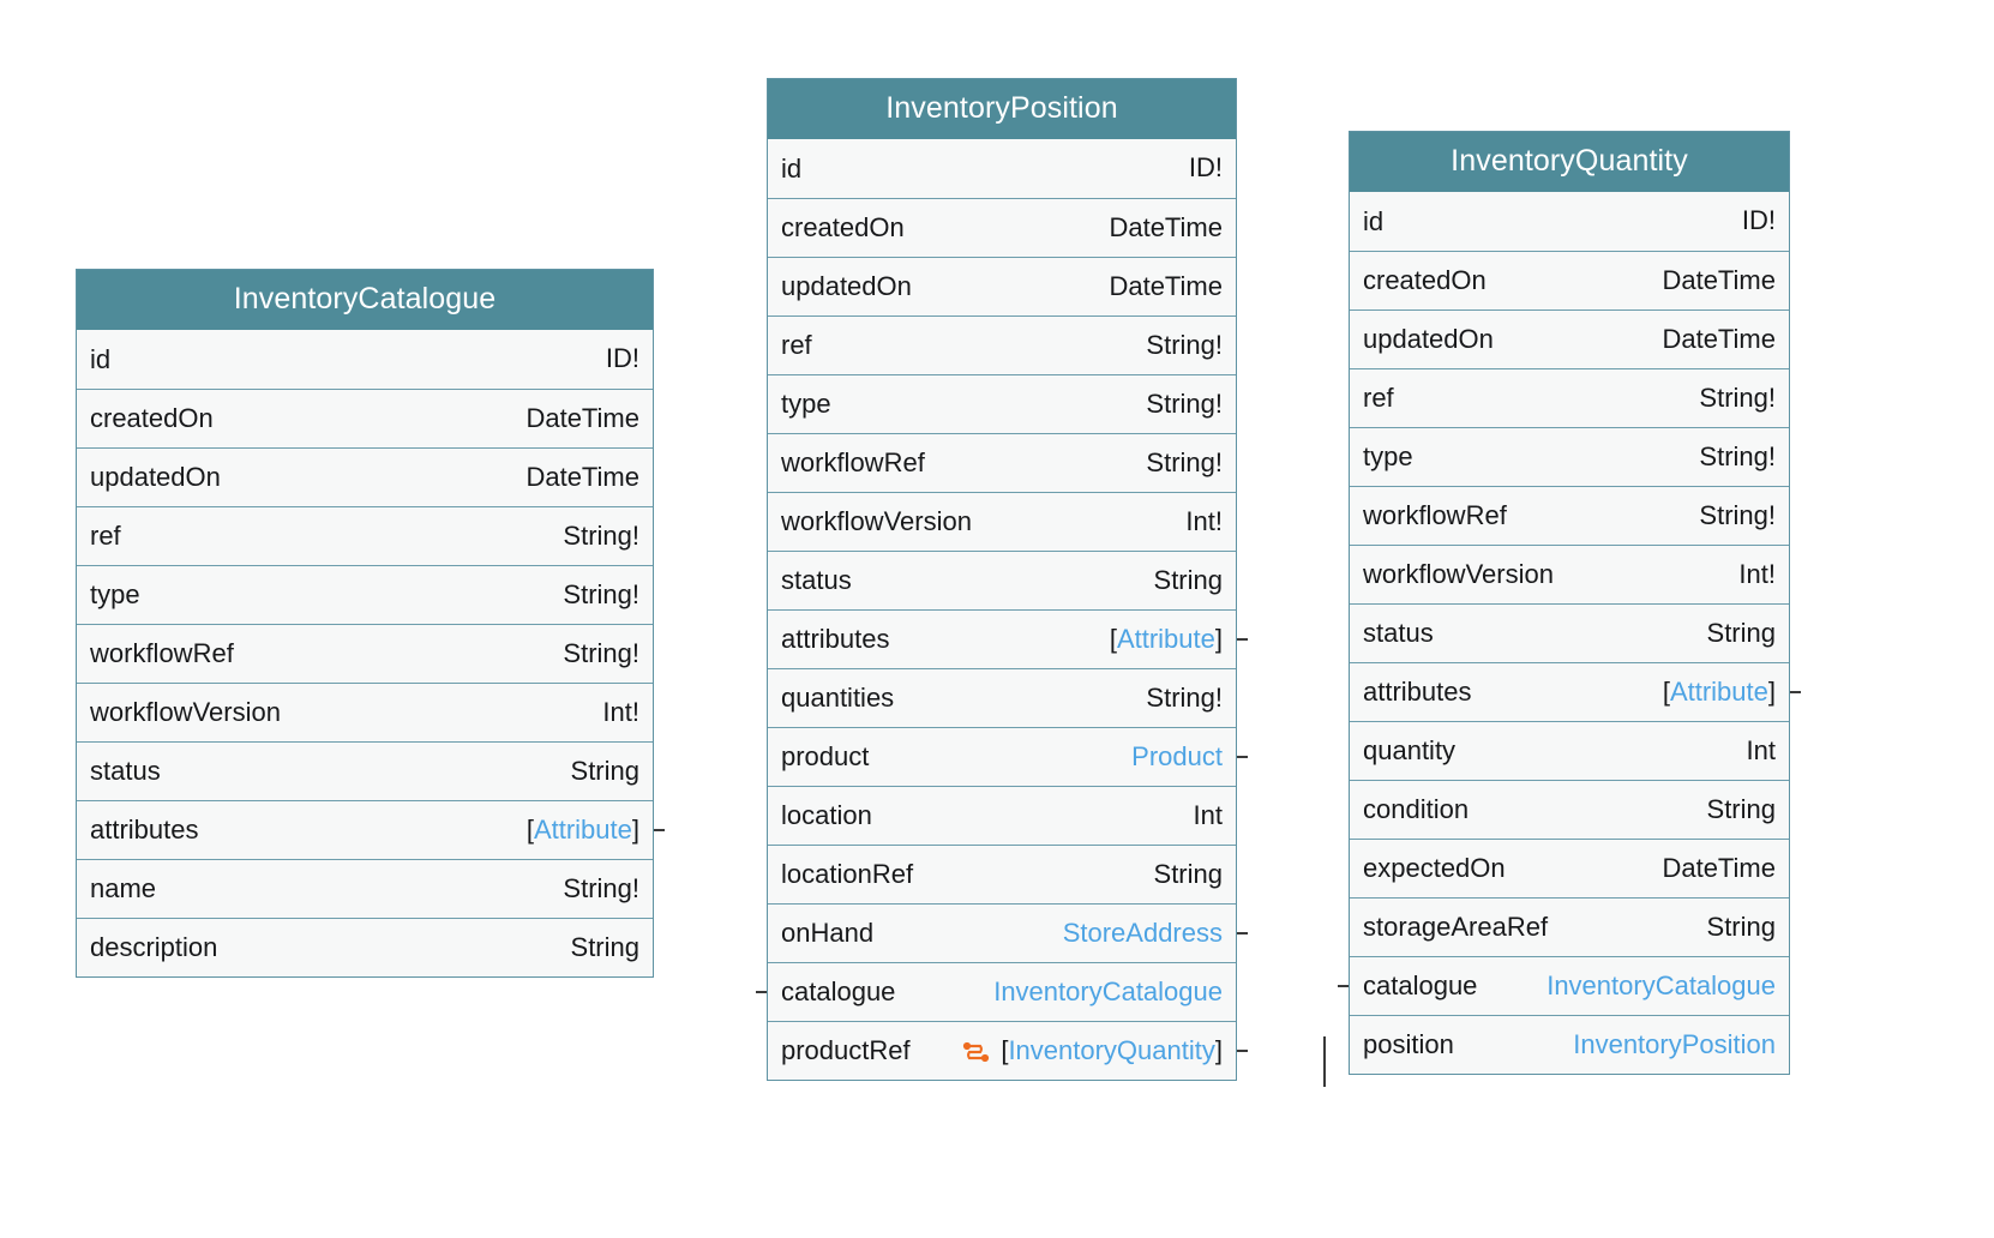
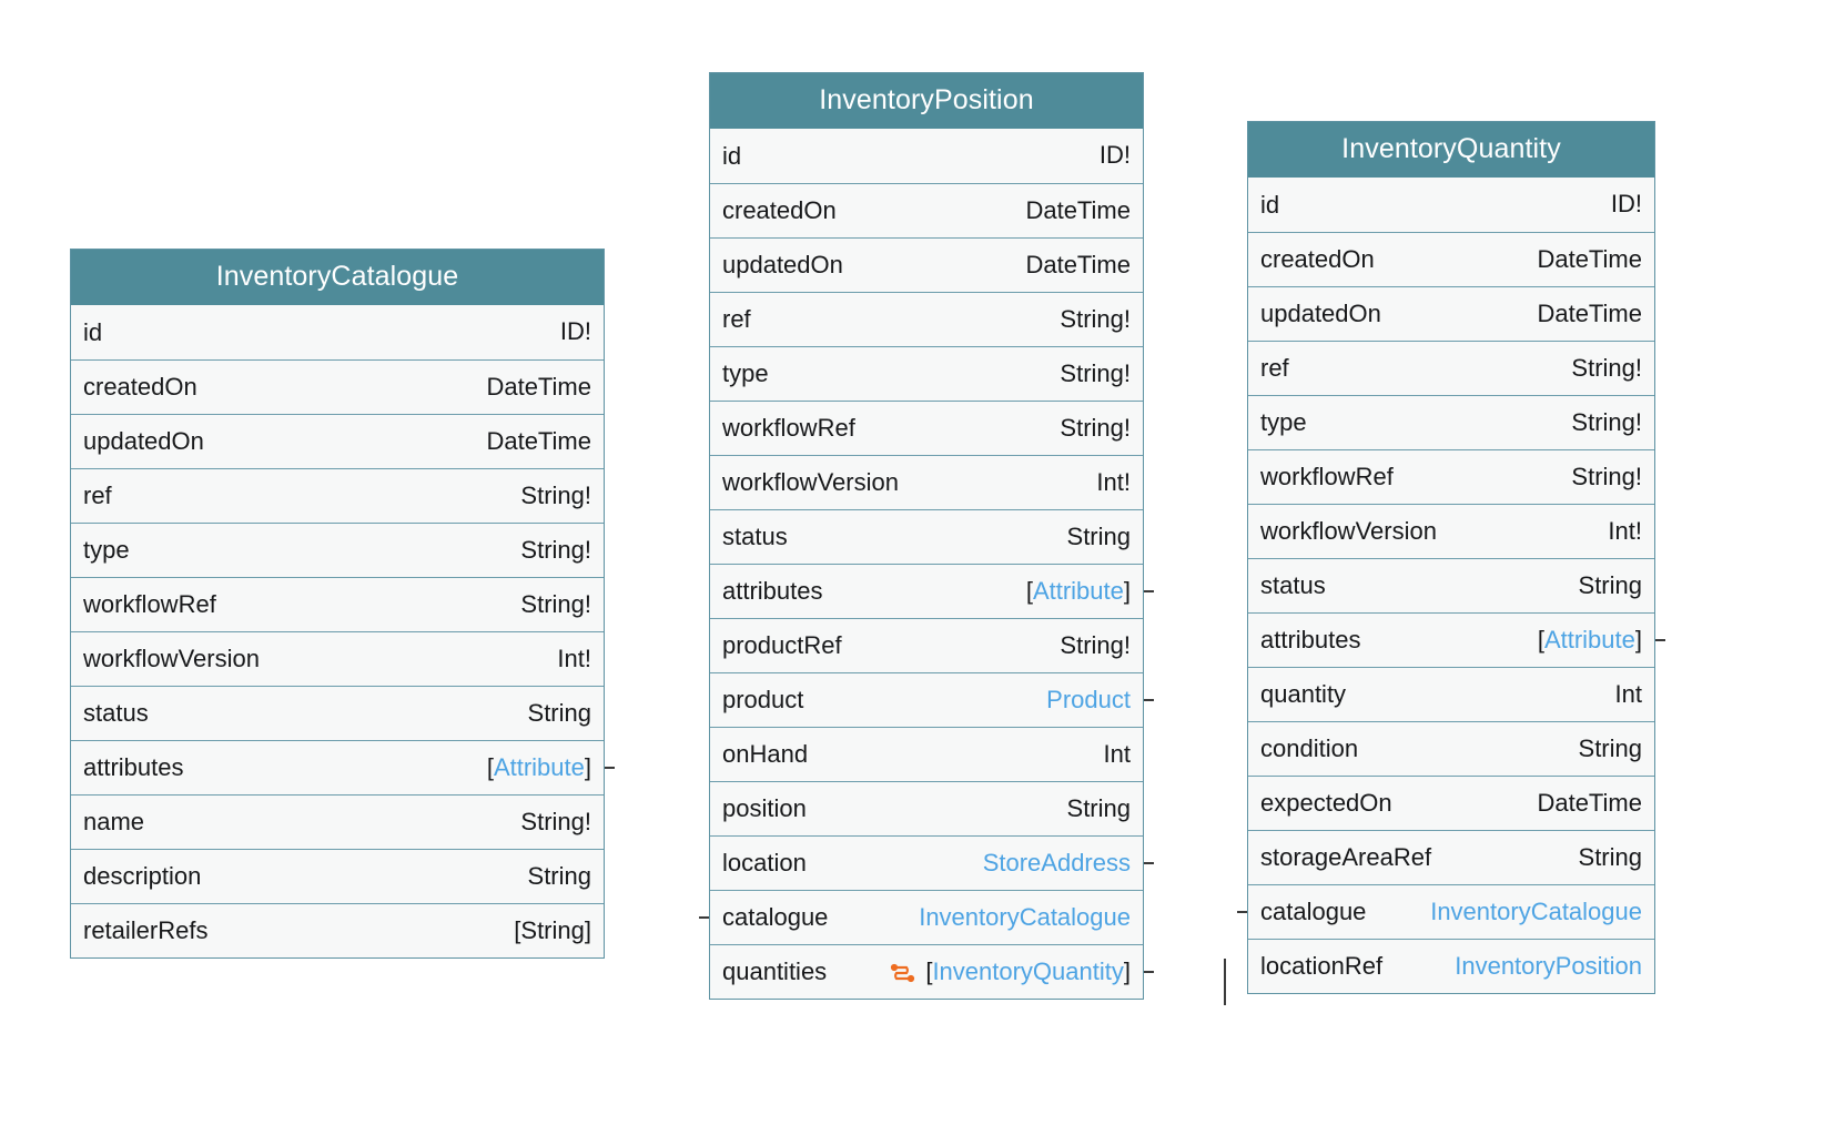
  InventoryCatalogue
  id
  ID!
  createdOn
  DateTime
  updatedOn
  DateTime
  ref
  String!
  type
  String!
  workflowRef
  String!
  workflowVersion
  Int!
  status
  String
  attributes
  [Attribute]
  name
  String!
  description
  String
+ retailerRefs
+ [String]
  InventoryPosition
  id
  ID!
  createdOn
  DateTime
  updatedOn
  DateTime
  ref
  String!
  type
  String!
  workflowRef
  String!
  workflowVersion
  Int!
  status
  String
  attributes
  [Attribute]
- quantities
+ productRef
  String!
  product
  Product
- location
+ onHand
  Int
- locationRef
+ position
  String
- onHand
+ location
  StoreAddress
  catalogue
  InventoryCatalogue
- productRef
+ quantities
  [InventoryQuantity]
  InventoryQuantity
  id
  ID!
  createdOn
  DateTime
  updatedOn
  DateTime
  ref
  String!
  type
  String!
  workflowRef
  String!
  workflowVersion
  Int!
  status
  String
  attributes
  [Attribute]
  quantity
  Int
  condition
  String
  expectedOn
  DateTime
  storageAreaRef
  String
  catalogue
  InventoryCatalogue
- position
+ locationRef
  InventoryPosition
